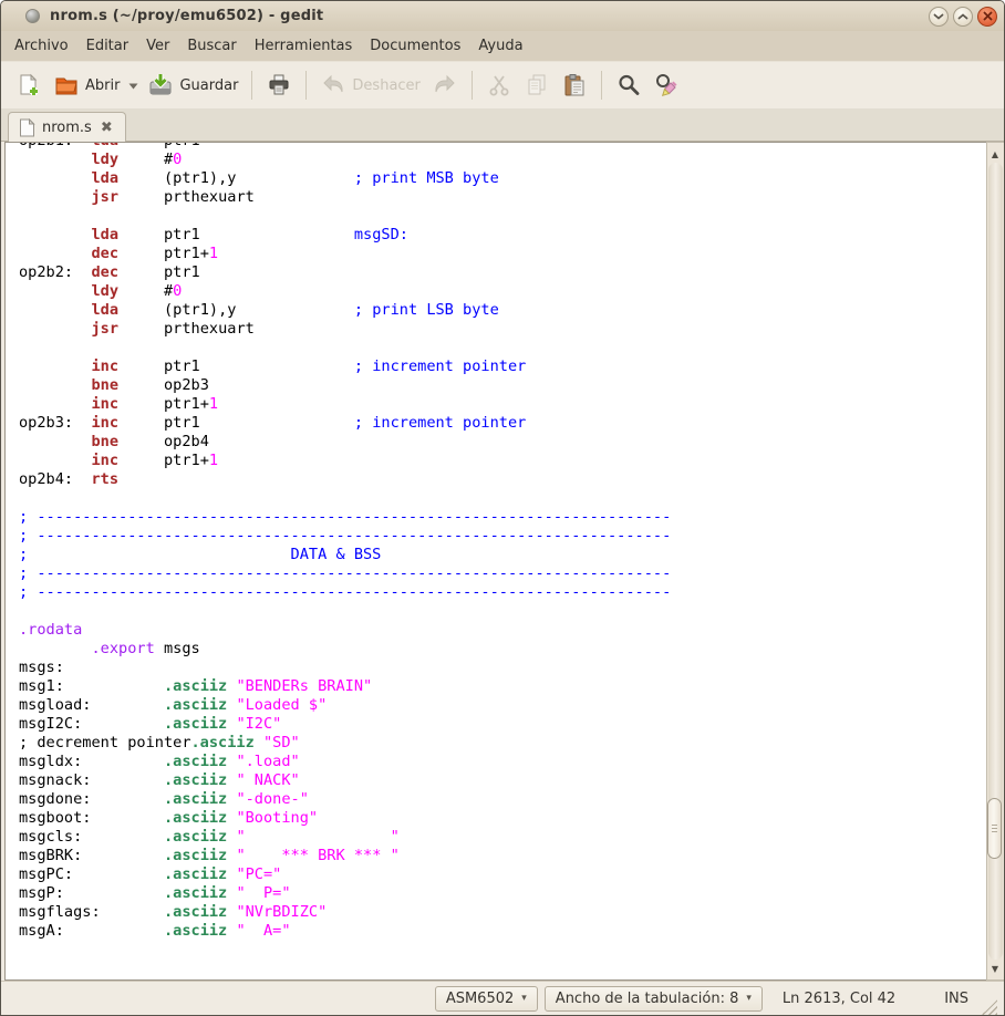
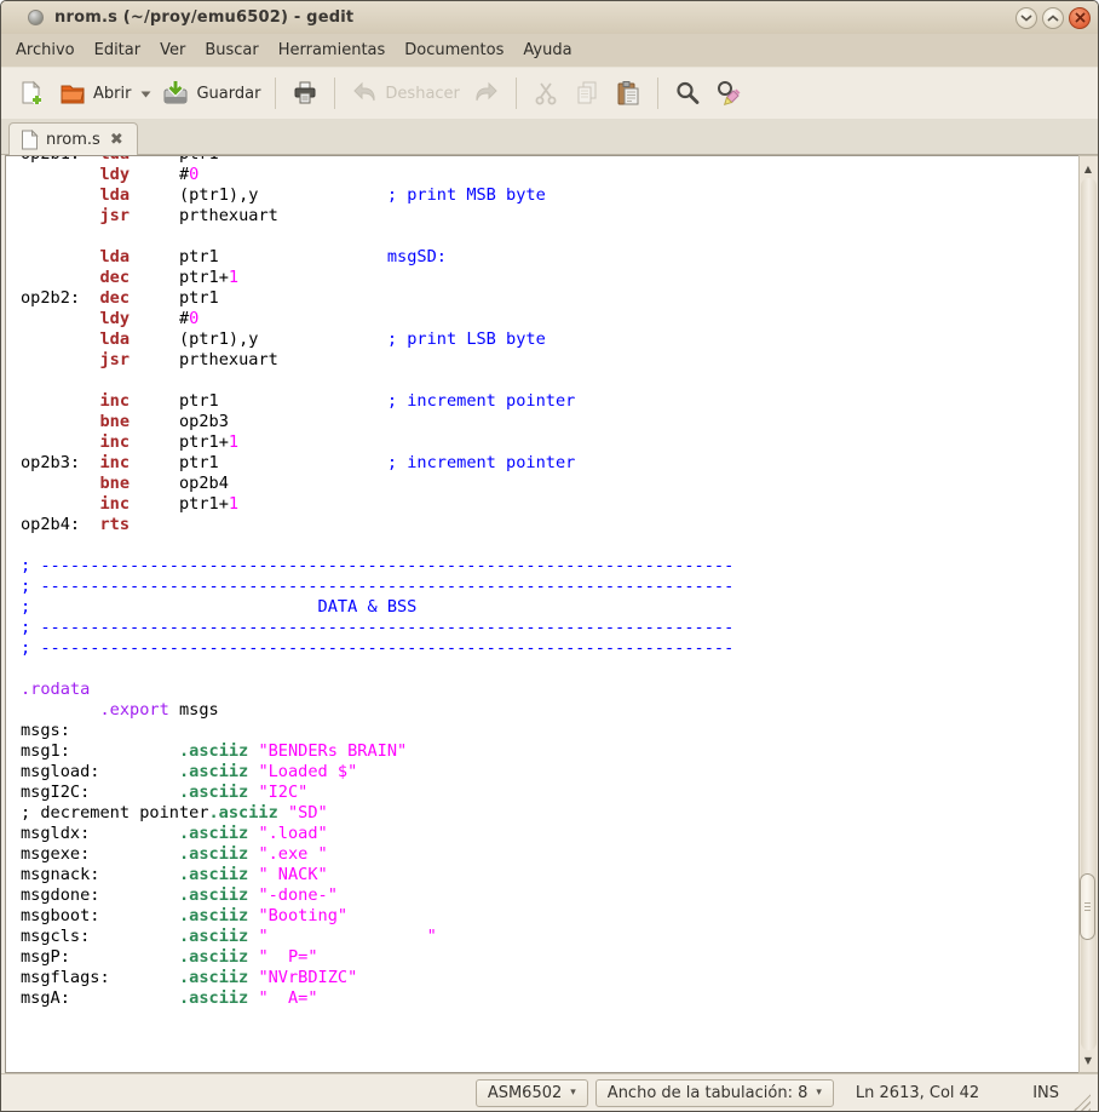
  nrom.s (~/proy/emu6502) - gedit
  Archivo
  Editar
  Ver
  Buscar
  Herramientas
  Documentos
  Ayuda
  Abrir
  Guardar
  Deshacer
  nrom.s
  ✖
  ldy #0
  lda (ptr1),y ; print MSB byte
  jsr prthexuart
  lda ptr1 msgSD:
  dec ptr1+1
  op2b2: dec ptr1
  ldy #0
  lda (ptr1),y ; print LSB byte
  jsr prthexuart
  inc ptr1 ; increment pointer
  bne op2b3
  inc ptr1+1
  op2b3: inc ptr1 ; increment pointer
  bne op2b4
  inc ptr1+1
  op2b4: rts
  ; ----------------------------------------------------------------------
  ; ----------------------------------------------------------------------
  ; DATA & BSS
  ; ----------------------------------------------------------------------
  ; ----------------------------------------------------------------------
  .rodata
  .export msgs
  msgs:
  msg1: .asciiz "BENDERs BRAIN"
  msgload: .asciiz "Loaded $"
  msgI2C: .asciiz "I2C"
  ; decrement pointer.asciiz "SD"
  msgldx: .asciiz ".load"
+ msgexe: .asciiz ".exe "
  msgnack: .asciiz " NACK"
  msgdone: .asciiz "-done-"
  msgboot: .asciiz "Booting"
  msgcls: .asciiz " "
- msgBRK: .asciiz " *** BRK *** "
- msgPC: .asciiz "PC="
  msgP: .asciiz " P="
  msgflags: .asciiz "NVrBDIZC"
  msgA: .asciiz " A="
  ▲
  ▼
  ASM6502
  ▾
  Ancho de la tabulación: 8
  ▾
  Ln 2613, Col 42
  INS
